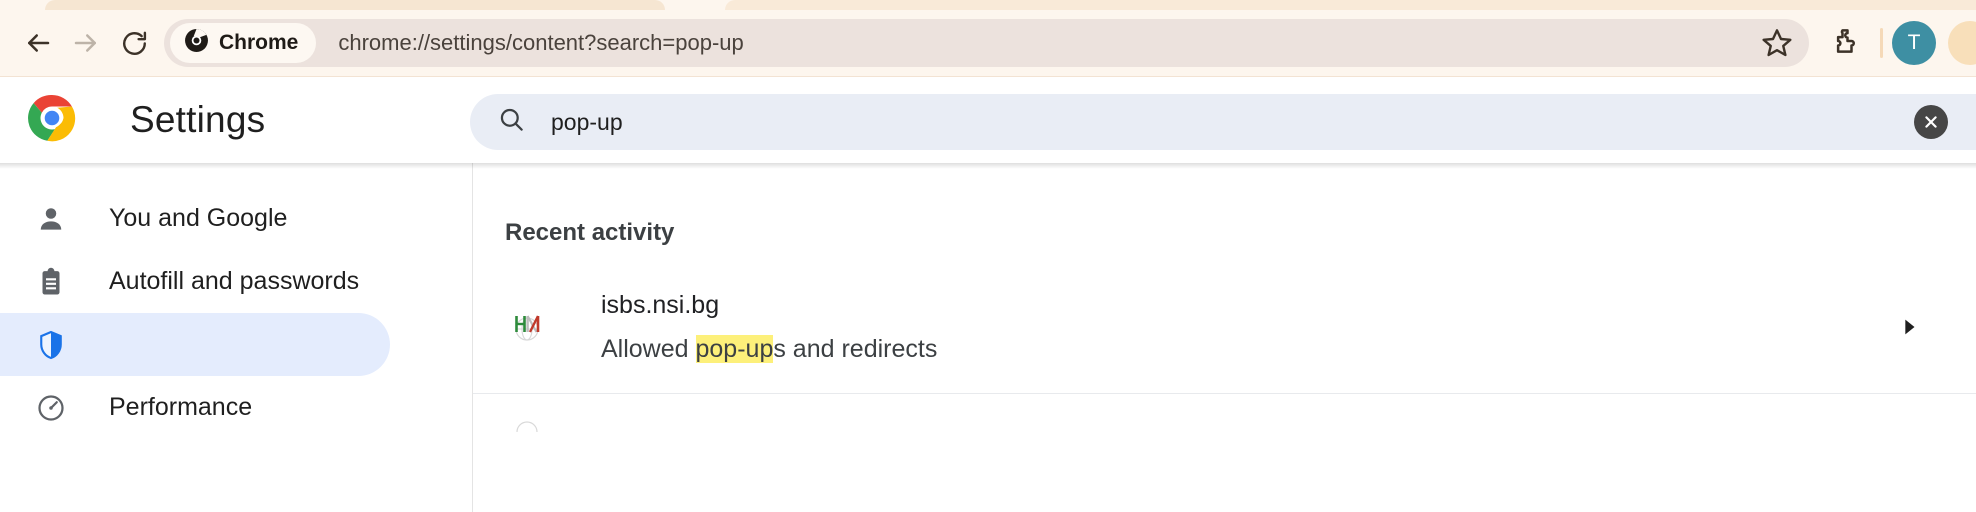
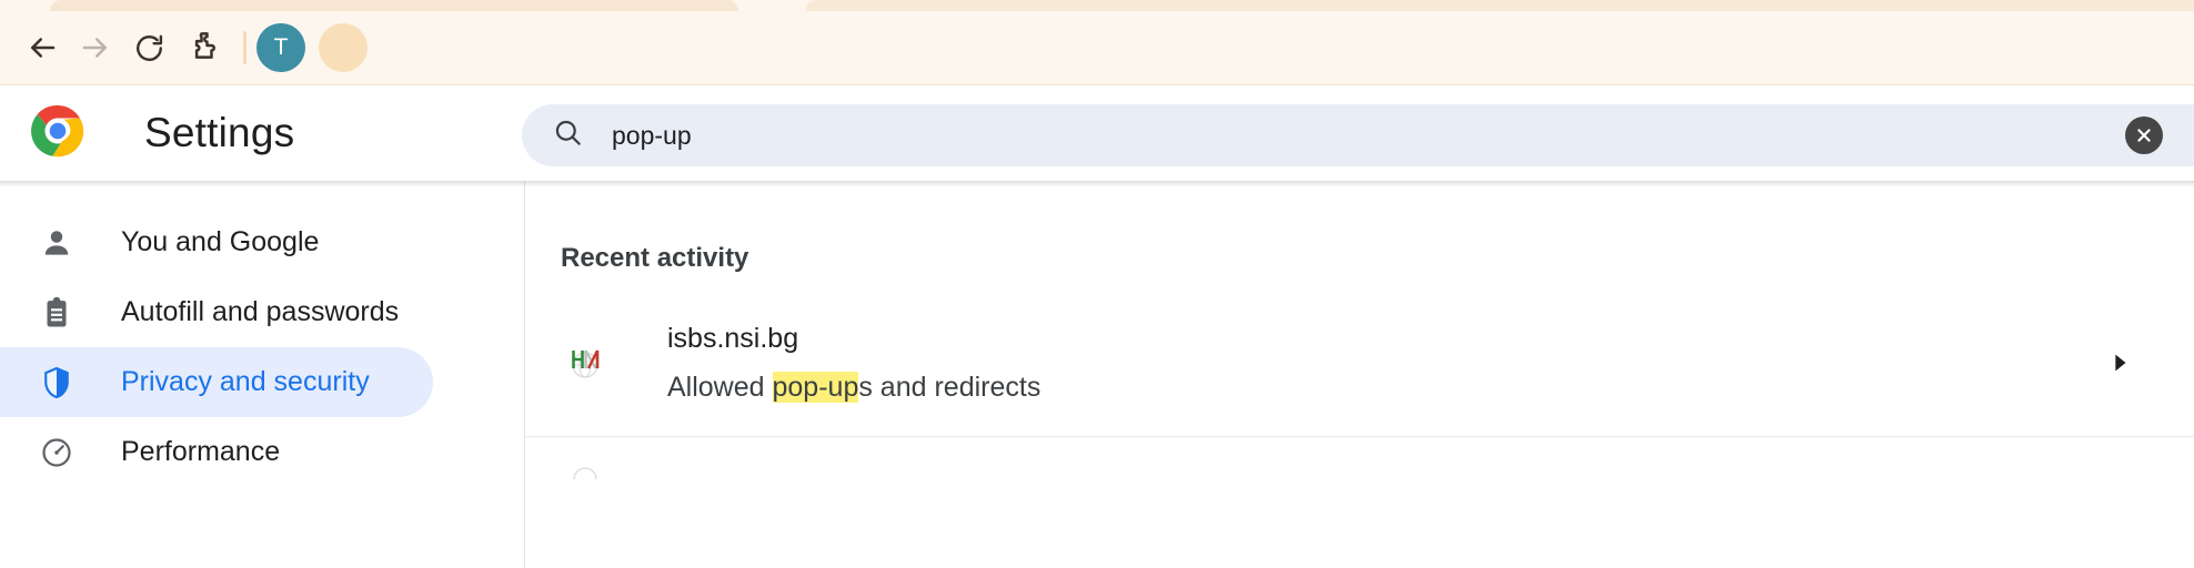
- Chrome
- chrome://settings/content?search=pop-up
  T
  Settings
  pop-up
  You and Google
  Autofill and passwords
+ Privacy and security
  Performance
  Recent activity
  isbs.nsi.bg
  Allowed pop-ups and redirects
